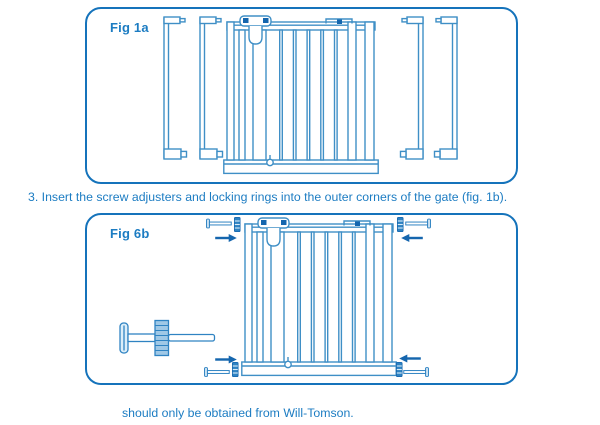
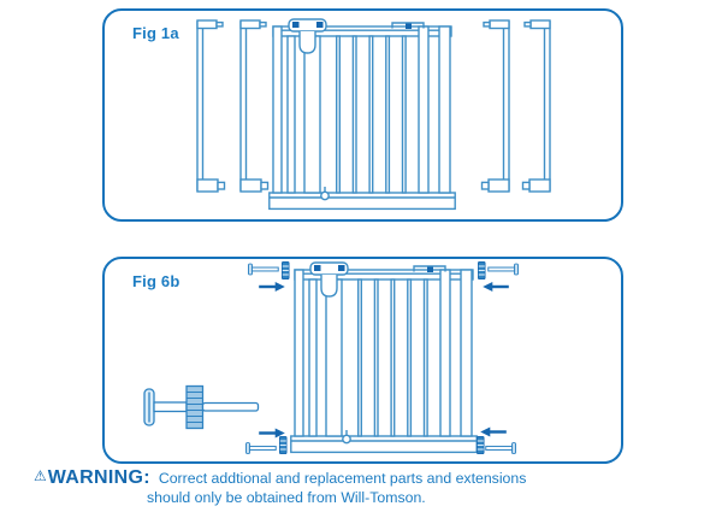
  Fig 1a
- 3. Insert the screw adjusters and locking rings into the outer corners of the gate (fig. 1b).
  Fig 6b
+ ⚠WARNING: Correct addtional and replacement parts and extensions
  should only be obtained from Will-Tomson.
